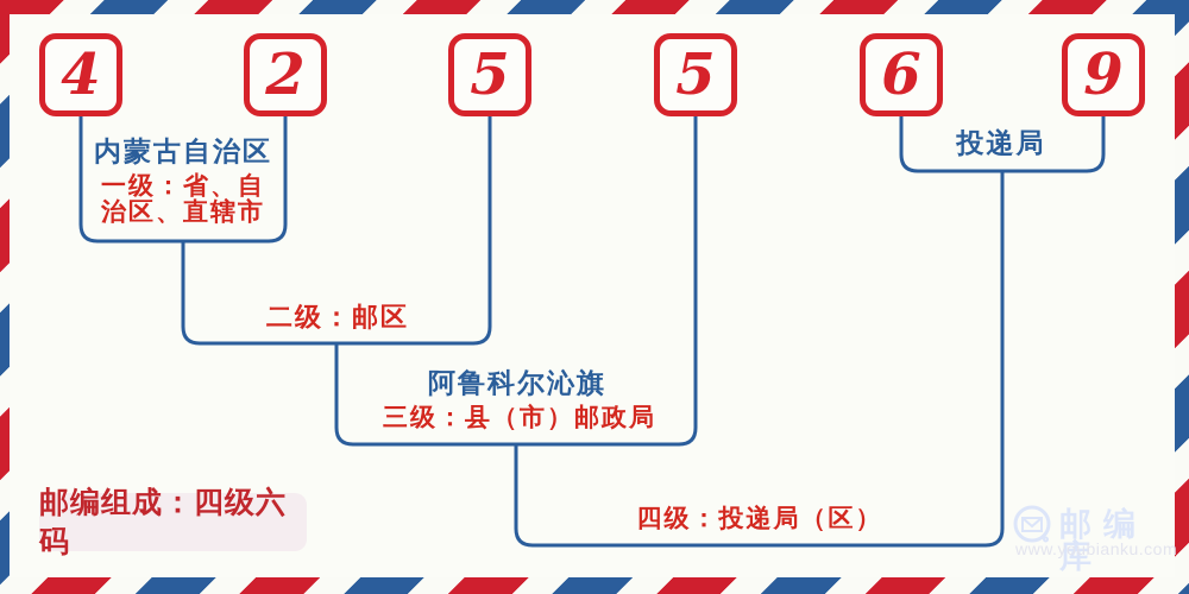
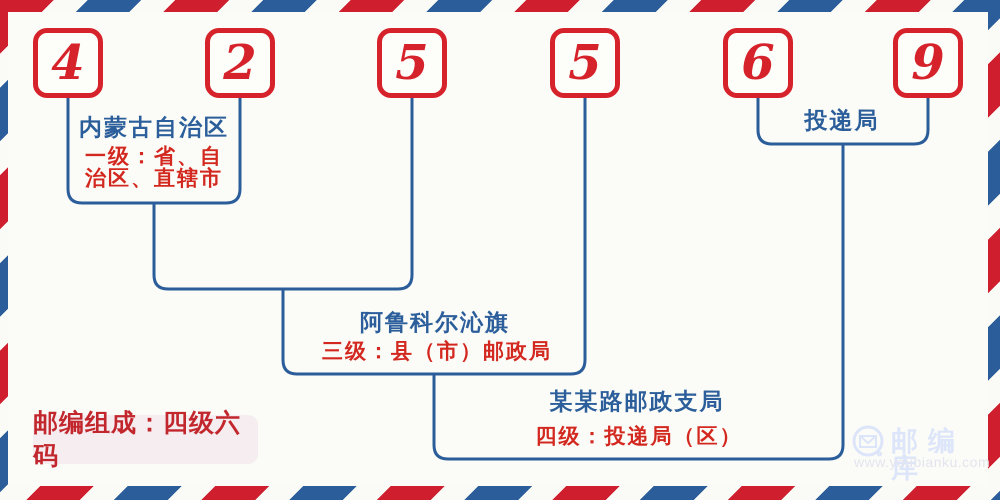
  4
  2
  5
  5
  6
  9
  内蒙古自治区
  一级：省、自
  治区、直辖市
- 二级：邮区
  阿鲁科尔沁旗
  三级：县（市）邮政局
+ 某某路邮政支局
  四级：投递局（区）
  投递局
  邮编组成：四级六码
  邮编库
  www.youbianku.com
